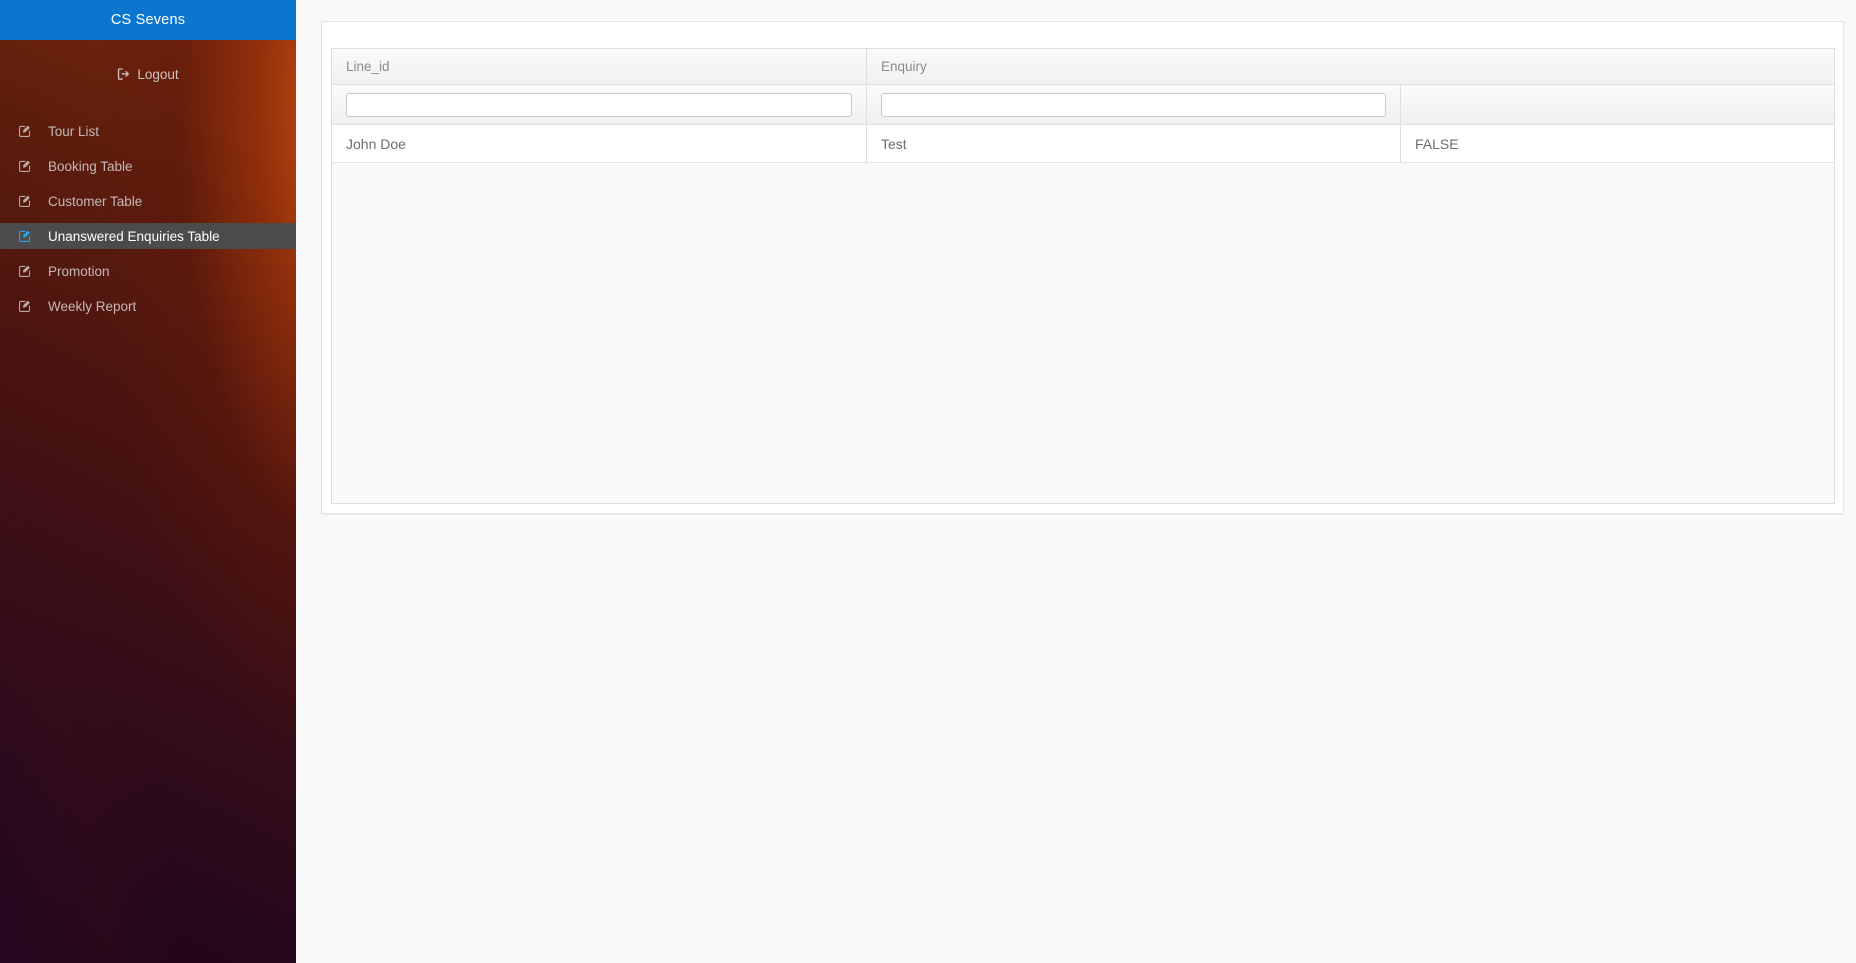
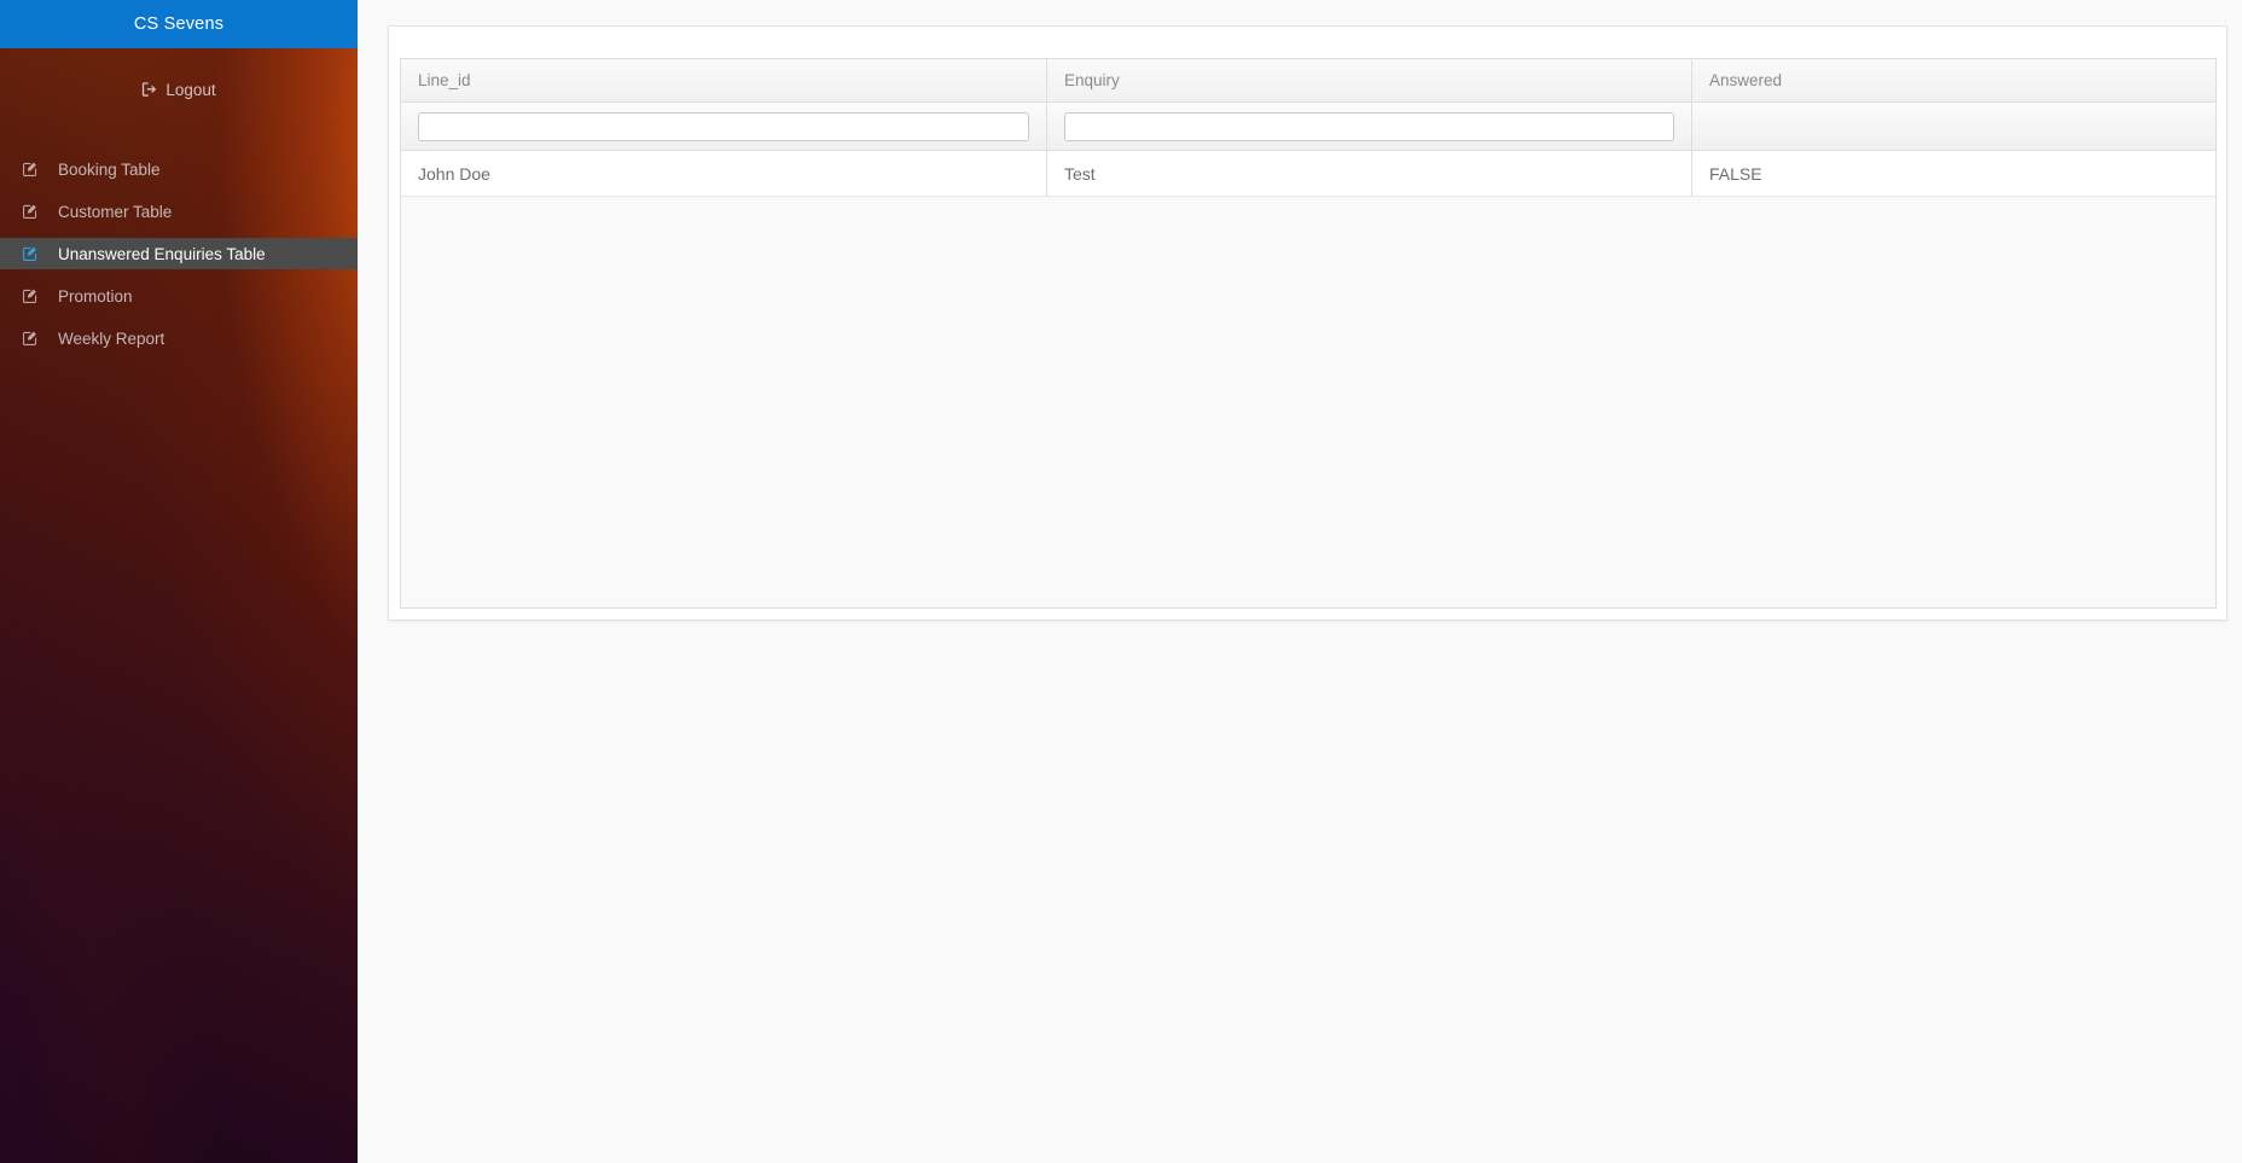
  CS Sevens
  Logout
- Tour List
  Booking Table
  Customer Table
  Unanswered Enquiries Table
  Promotion
  Weekly Report
  Line_id
  Enquiry
+ Answered
  John Doe
  Test
  FALSE
